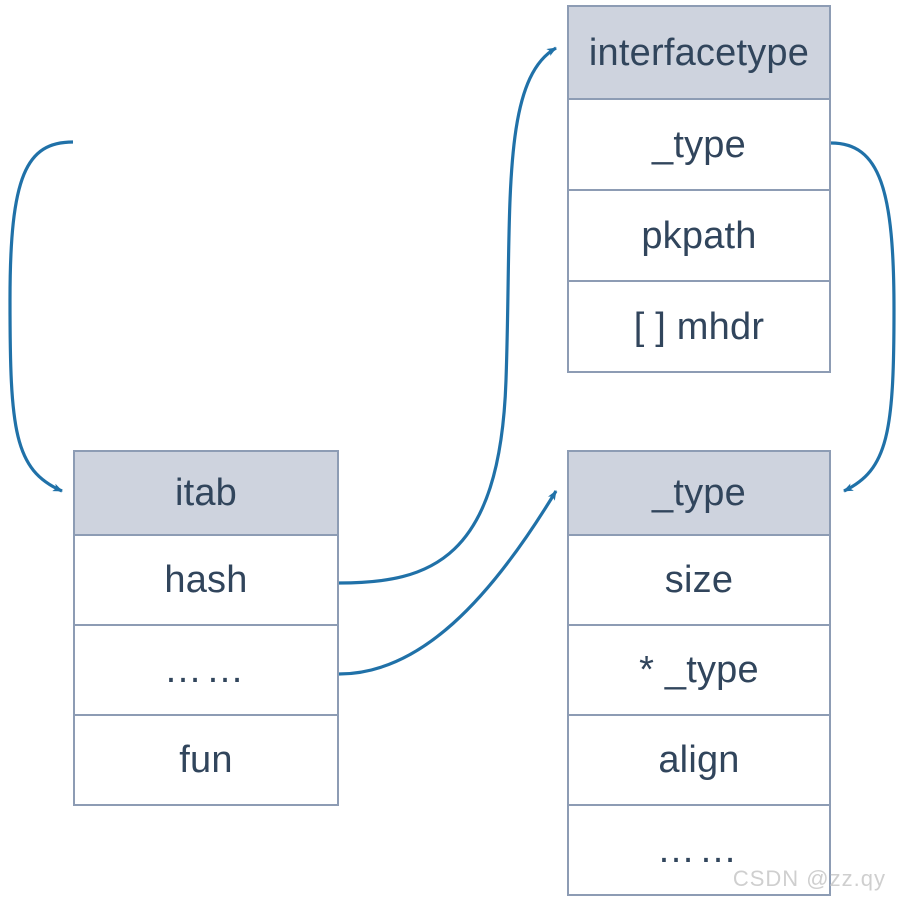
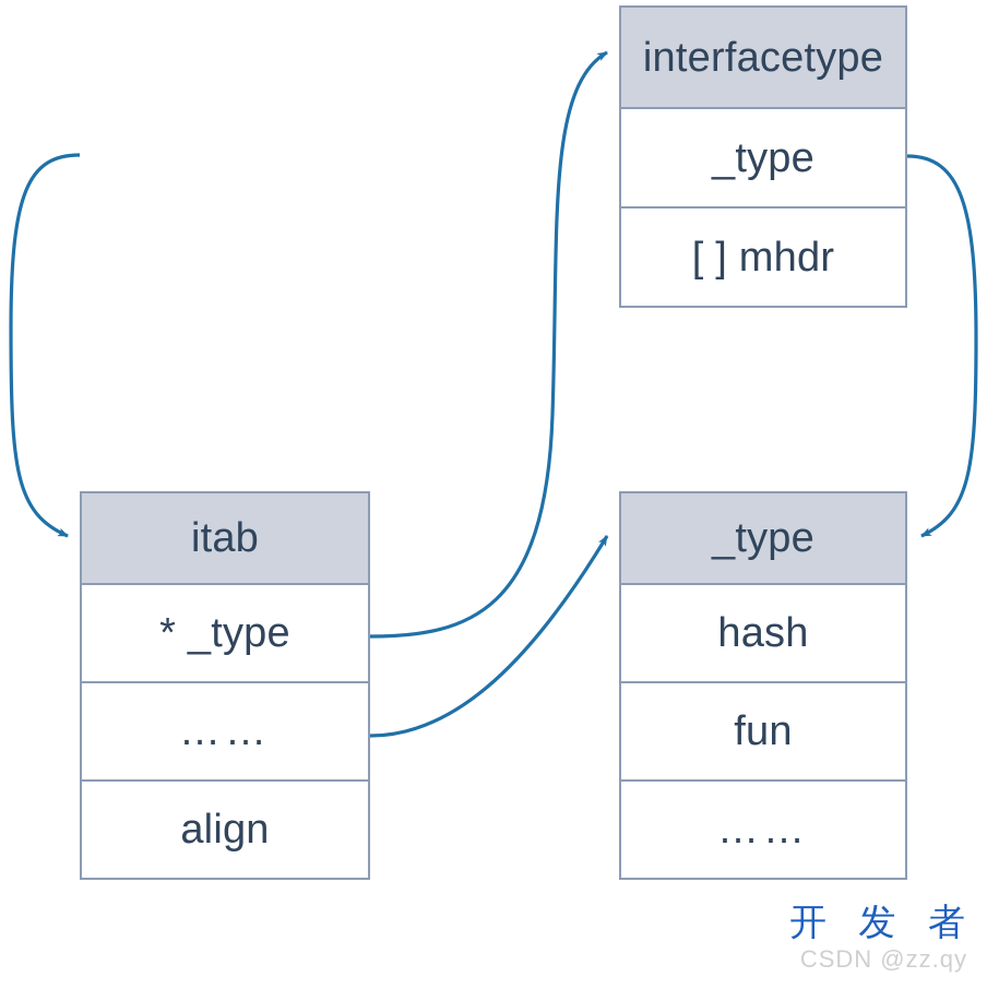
  interfacetype
  _type
- pkpath
  [ ] mhdr
  itab
- hash
+ * _type
  ……
- fun
+ align
  _type
- size
- * _type
+ hash
- align
+ fun
  ……
  CSDN @zz.qy
+ 开 发 者
